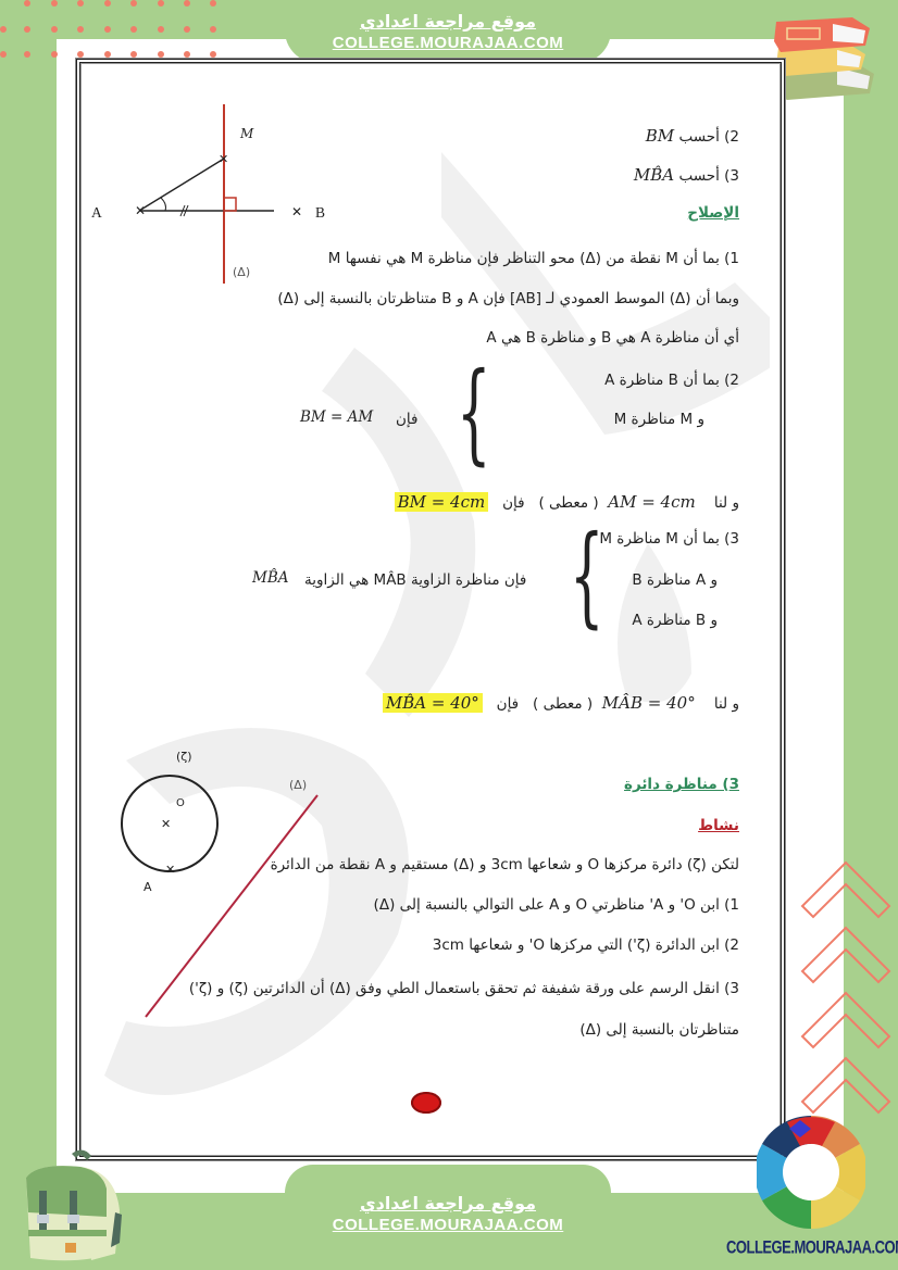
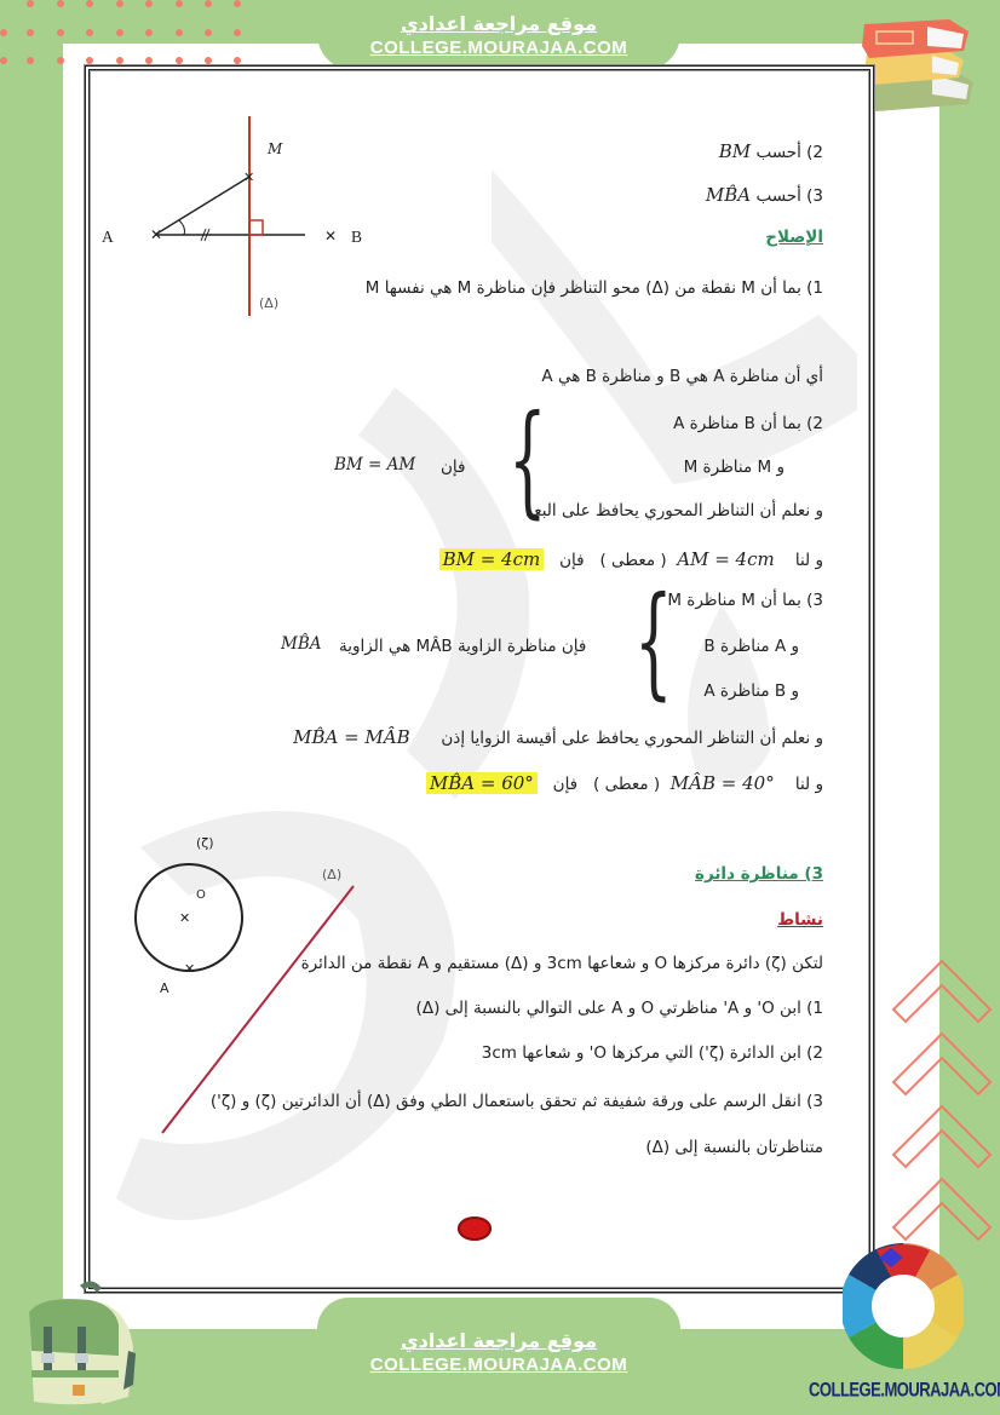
  موقع مراجعة اعدادي
  COLLEGE.MOURAJAA.COM
  ✕
  ✕
  A
  B
  M
  (Δ)
  ✕
  2) أحسب BM
  3) أحسب MB̂A
  الإصلاح
  1) بما أن M نقطة من (Δ) محو التناظر فإن مناظرة M هي نفسها M
- وبما أن (Δ) الموسط العمودي لـ [AB] فإن A و B متناظرتان بالنسبة إلى (Δ)
  أي أن مناظرة A هي B و مناظرة B هي A
  2) بما أن B مناظرة A
  و M مناظرة M
+ و نعلم أن التناظر المحوري يحافظ على البعد
  {
  فإن
  BM = AM
  و لنا AM = 4cm ( معطى ) فإن BM = 4cm
  3) بما أن M مناظرة M
  و A مناظرة B
  و B مناظرة A
  {
  فإن مناظرة الزاوية MÂB هي الزاوية
  MB̂A
+ و نعلم أن التناظر المحوري يحافظ على أقيسة الزوايا إذن MB̂A = MÂB
- و لنا MÂB = 40° ( معطى ) فإن MB̂A = 40°
+ و لنا MÂB = 40° ( معطى ) فإن MB̂A = 60°
  ✕
  ✕
  (ζ)
  O
  A
  (Δ)
  3) مناظرة دائرة
  نشاط
  لتكن (ζ) دائرة مركزها O و شعاعها 3cm و (Δ) مستقيم و A نقطة من الدائرة
  1) ابن O' و A' مناظرتي O و A على التوالي بالنسبة إلى (Δ)
  2) ابن الدائرة (ζ') التي مركزها O' و شعاعها 3cm
  3) انقل الرسم على ورقة شفيفة ثم تحقق باستعمال الطي وفق (Δ) أن الدائرتين (ζ) و (ζ')
  متناظرتان بالنسبة إلى (Δ)
  موقع مراجعة اعدادي
  COLLEGE.MOURAJAA.COM
  COLLEGE.MOURAJAA.CO
